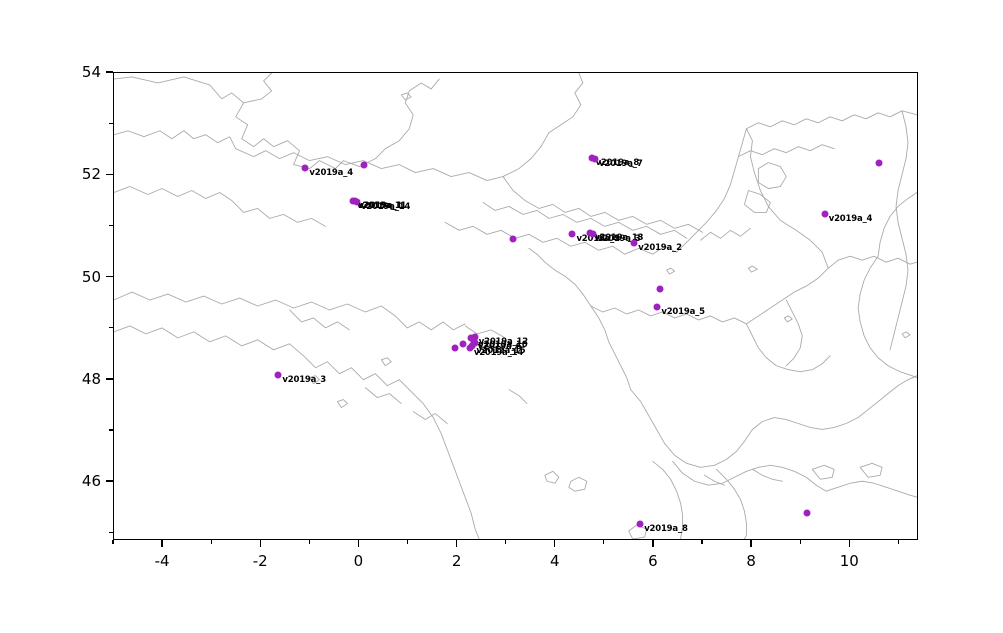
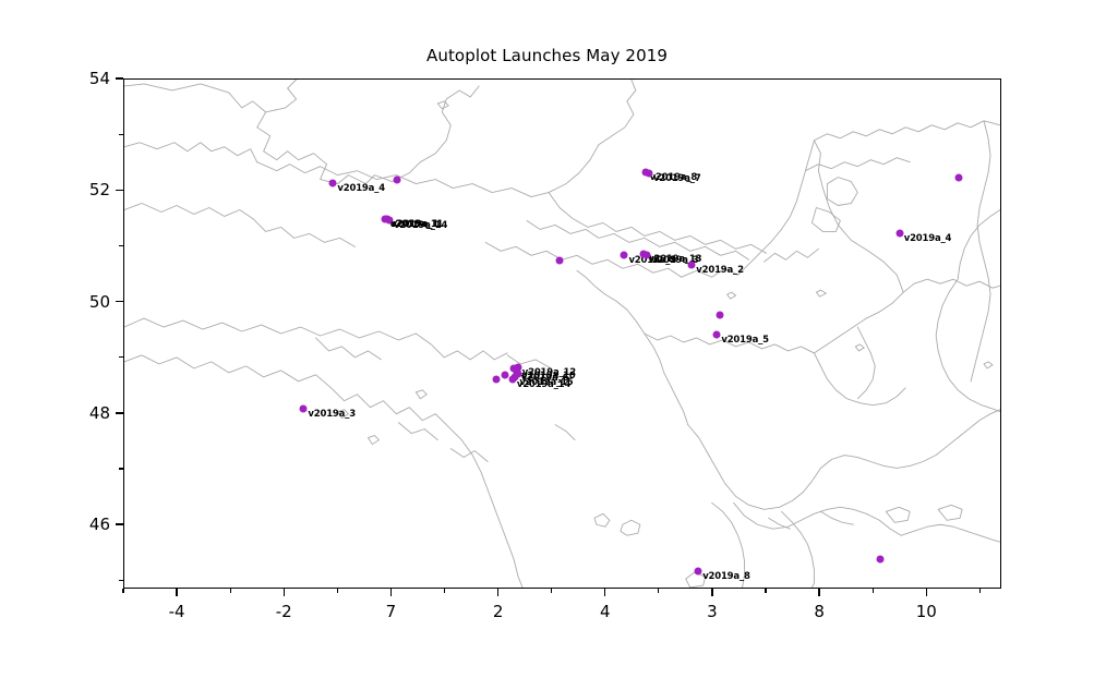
+ Autoplot Launches May 2019
  v2019a_4
  v2019a_11
  v2019a_14
  v2019a_1
  v2019a_3
  v2019a_8
  v2019a_7
  v2019a_9
  v2019a_13
  v2019a3
  v2019a_2
  v2019a_5
  v2019a_4
  v2019a_8
  v2019a_12
  v2019a_10
  v2019a_6
  v2019a_15
  v2019a_14
  46
  48
  50
  52
  54
  -4
  -2
- 0
+ 7
  2
  4
- 6
+ 3
  8
  10
